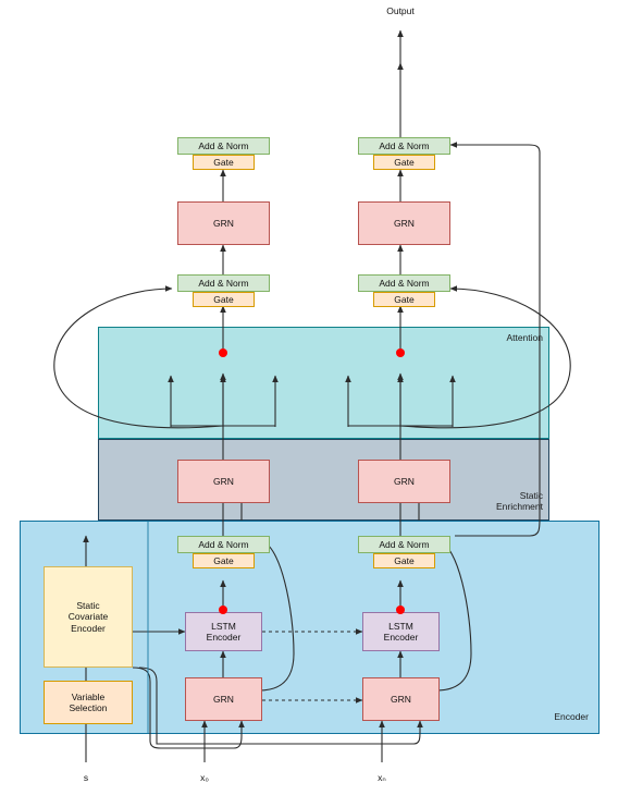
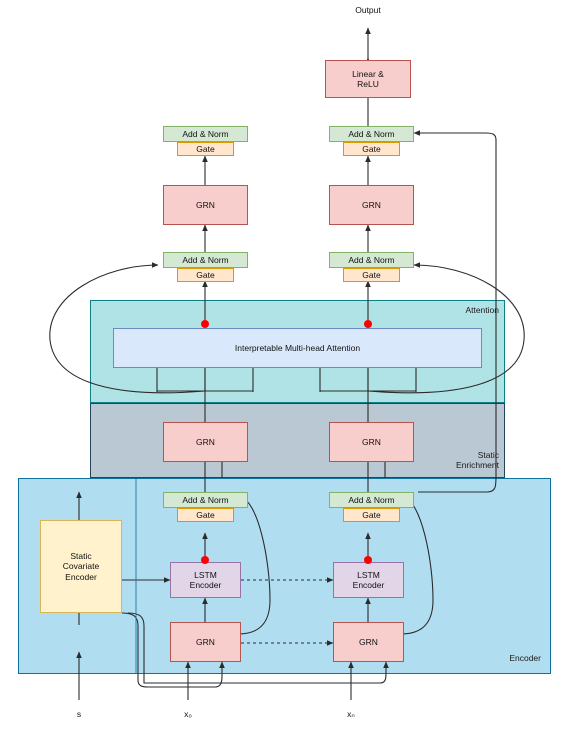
  Attention
  Static
  Enrichment
  Encoder
  Output
+ Linear &
+ ReLU
  Add & Norm
  Gate
  Add & Norm
  Gate
  GRN
  GRN
  Add & Norm
  Gate
  Add & Norm
  Gate
+ Interpretable Multi-head Attention
  GRN
  GRN
  Add & Norm
  Gate
  Add & Norm
  Gate
  LSTM
  Encoder
  LSTM
  Encoder
  GRN
  GRN
  Static
  Covariate
  Encoder
- Variable
- Selection
  s
  x₀
  xₙ
